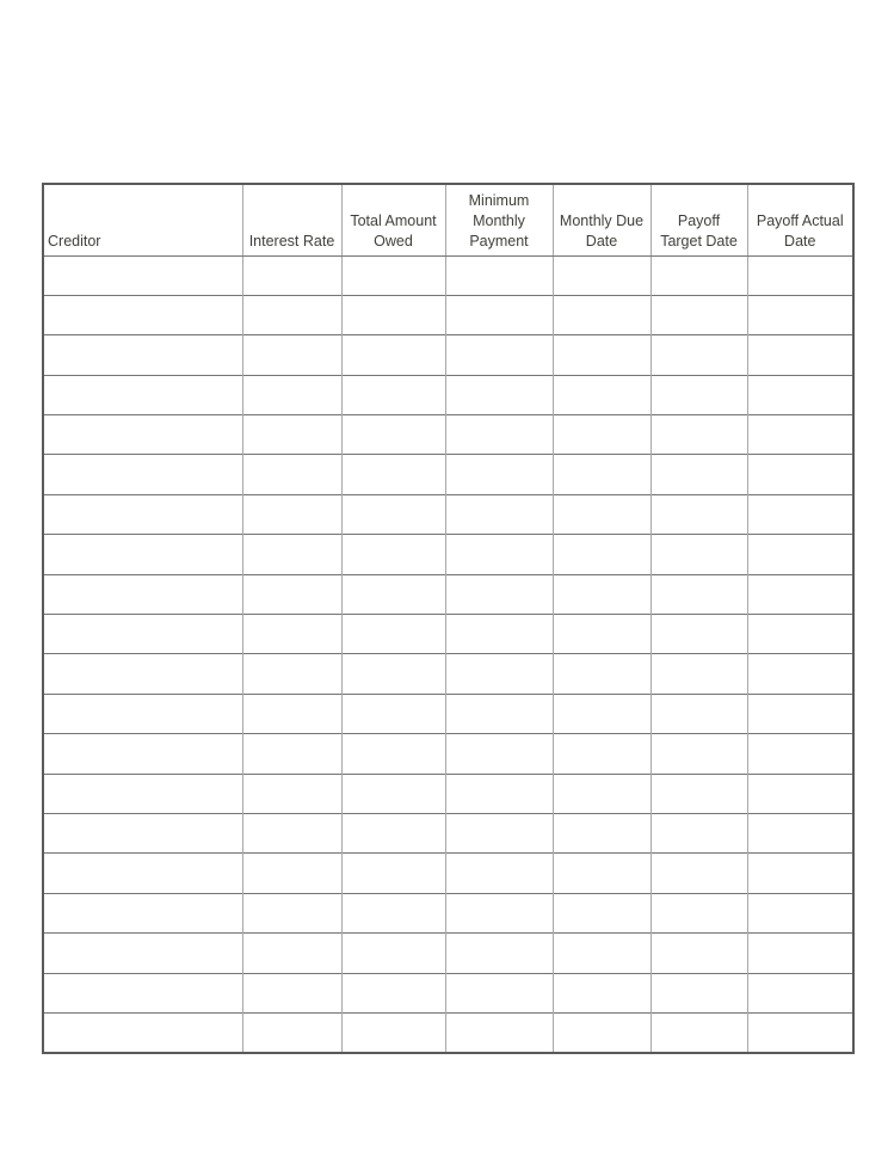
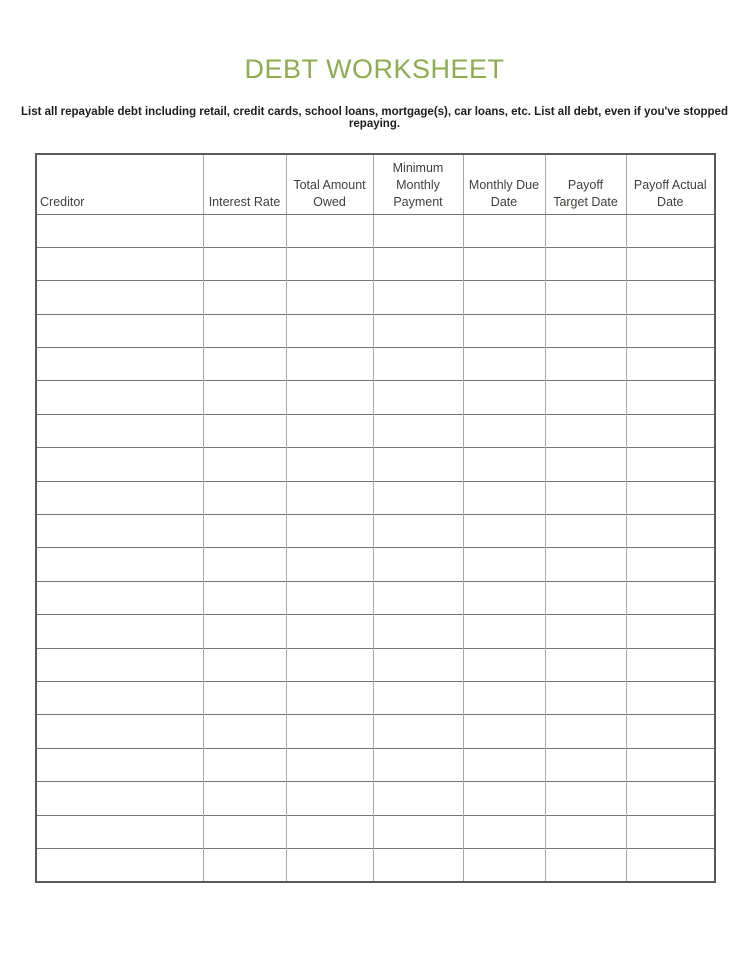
+ DEBT WORKSHEET
+ List all repayable debt including retail, credit cards, school loans, mortgage(s), car loans, etc. List all debt, even if you've stopped repaying.
  Creditor	Interest Rate	Total Amount Owed	Minimum Monthly Payment	Monthly Due Date	Payoff Target Date	Payoff Actual Date
